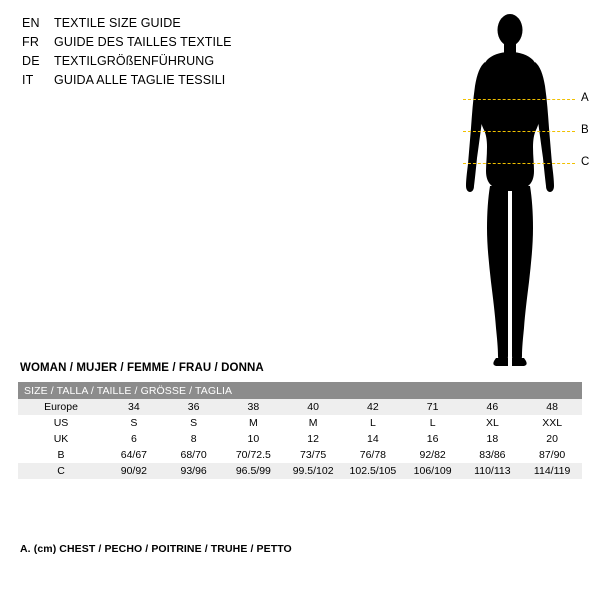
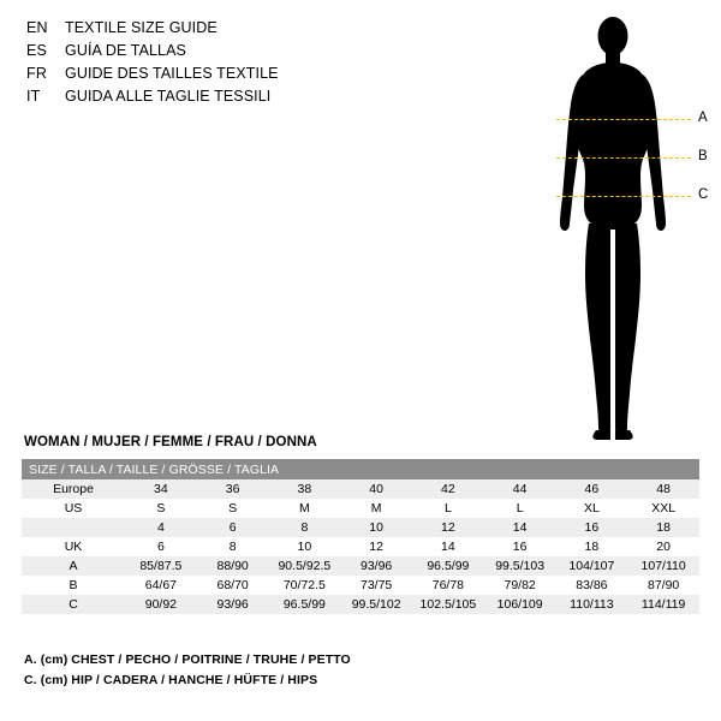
  EN
  TEXTILE SIZE GUIDE
+ ES
+ GUÍA DE TALLAS
  FR
  GUIDE DES TAILLES TEXTILE
- DE
- TEXTILGRÖßENFÜHRUNG
  IT
  GUIDA ALLE TAGLIE TESSILI
  A
  B
  C
  WOMAN / MUJER / FEMME / FRAU / DONNA
  SIZE / TALLA / TAILLE / GRÖSSE / TAGLIA
- Europe	34	36	38	40	42	71	46	48
+ Europe	34	36	38	40	42	44	46	48
  US	S	S	M	M	L	L	XL	XXL
+ 	4	6	8	10	12	14	16	18
  UK	6	8	10	12	14	16	18	20
+ A	85/87.5	88/90	90.5/92.5	93/96	96.5/99	99.5/103	104/107	107/110
- B	64/67	68/70	70/72.5	73/75	76/78	92/82	83/86	87/90
+ B	64/67	68/70	70/72.5	73/75	76/78	79/82	83/86	87/90
  C	90/92	93/96	96.5/99	99.5/102	102.5/105	106/109	110/113	114/119
  A. (cm) CHEST / PECHO / POITRINE / TRUHE / PETTO
+ C. (cm) HIP / CADERA / HANCHE / HÜFTE / HIPS
